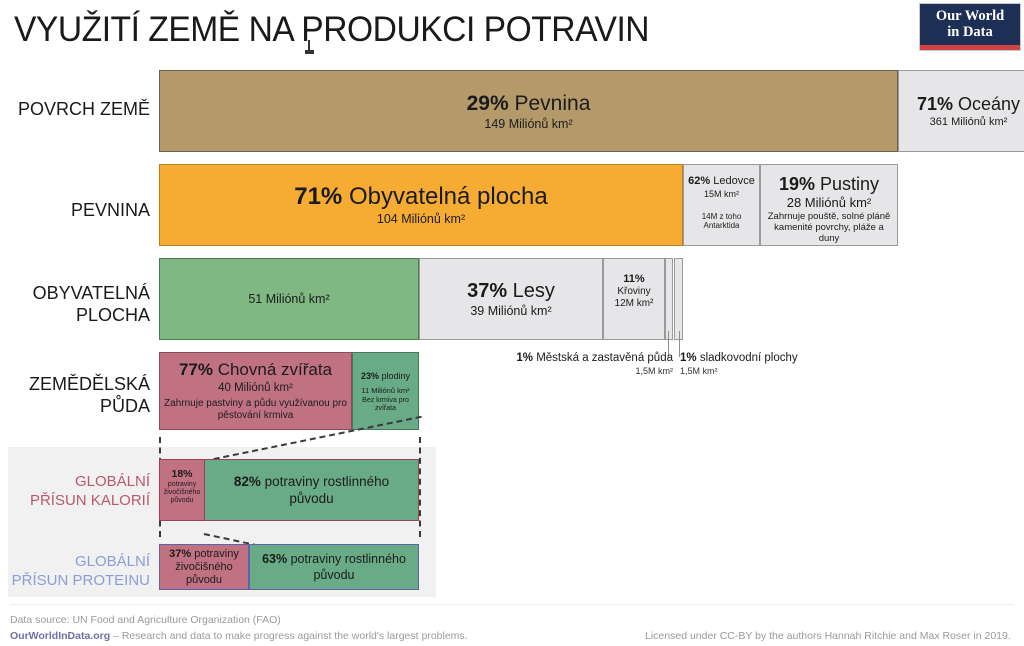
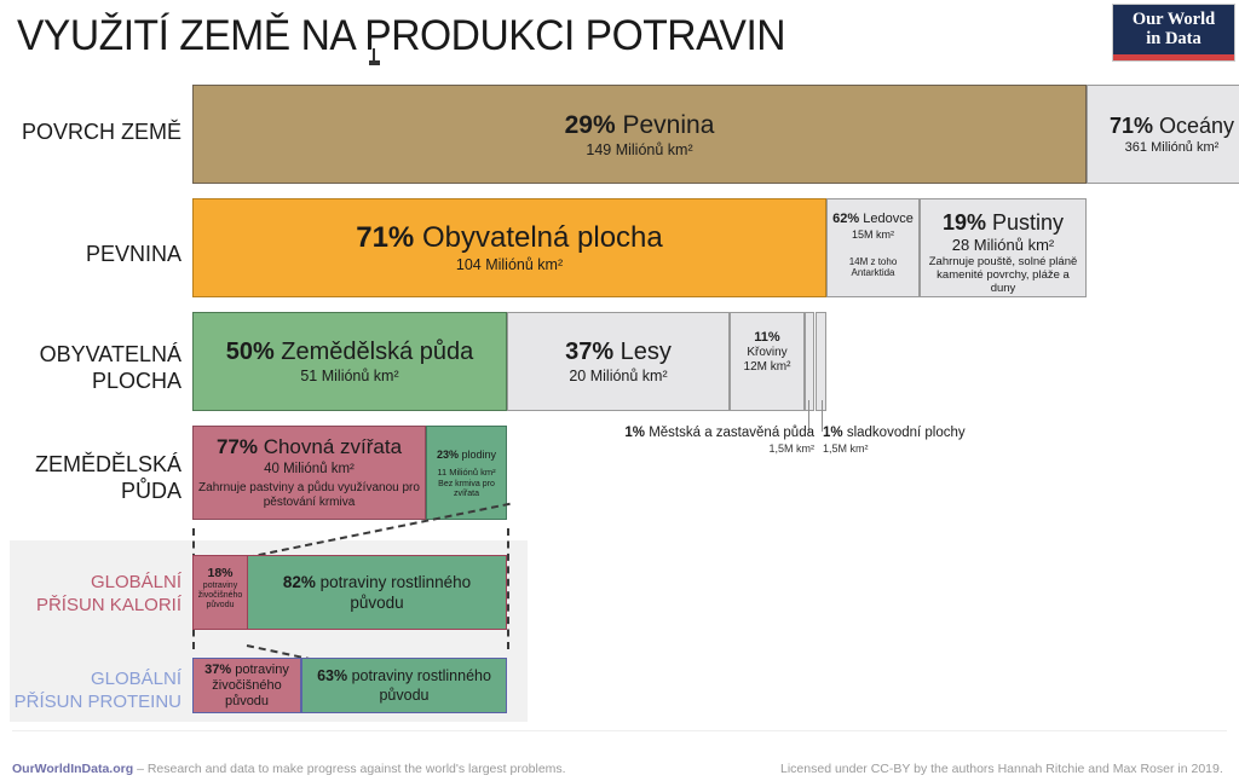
  VYUŽITÍ ZEMĚ NA PRODUKCI POTRAVIN
  Our World
  in Data
  POVRCH ZEMĚ
  29% Pevnina
  149 Miliónů km²
  71% Oceány
  361 Miliónů km²
  PEVNINA
  71% Obyvatelná plocha
  104 Miliónů km²
  62% Ledovce
  15M km²
  14M z toho Antarktida
  19% Pustiny
  28 Miliónů km²
  Zahrnuje pouště, solné pláně kamenité povrchy, pláže a duny
  OBYVATELNÁ PLOCHA
+ 50% Zemědělská půda
  51 Miliónů km²
  37% Lesy
- 39 Miliónů km²
+ 20 Miliónů km²
  11%
  Křoviny
  12M km²
  1% Městská a zastavěná půda
  1,5M km²
  1% sladkovodní plochy
  1,5M km²
  ZEMĚDĚLSKÁ PŮDA
  77% Chovná zvířata
  40 Miliónů km²
  Zahrnuje pastviny a půdu využívanou pro pěstování krmiva
  23% plodiny
  11 Miliónů km²
  GLOBÁLNÍ
  PŘÍSUN KALORIÍ
  18%
  82% potraviny rostlinného původu
  GLOBÁLNÍ
  PŘÍSUN PROTEINU
  37% potraviny živočišného původu
  63% potraviny rostlinného původu
- Data source: UN Food and Agriculture Organization (FAO)
  OurWorldInData.org – Research and data to make progress against the world's largest problems.
  Licensed under CC-BY by the authors Hannah Ritchie and Max Roser in 2019.
